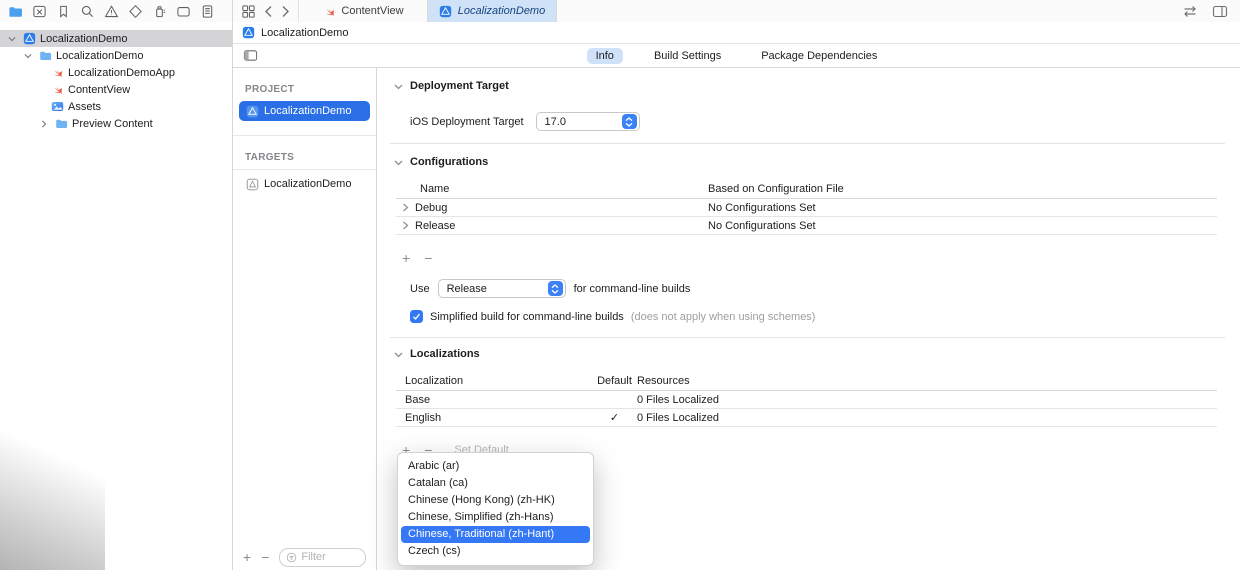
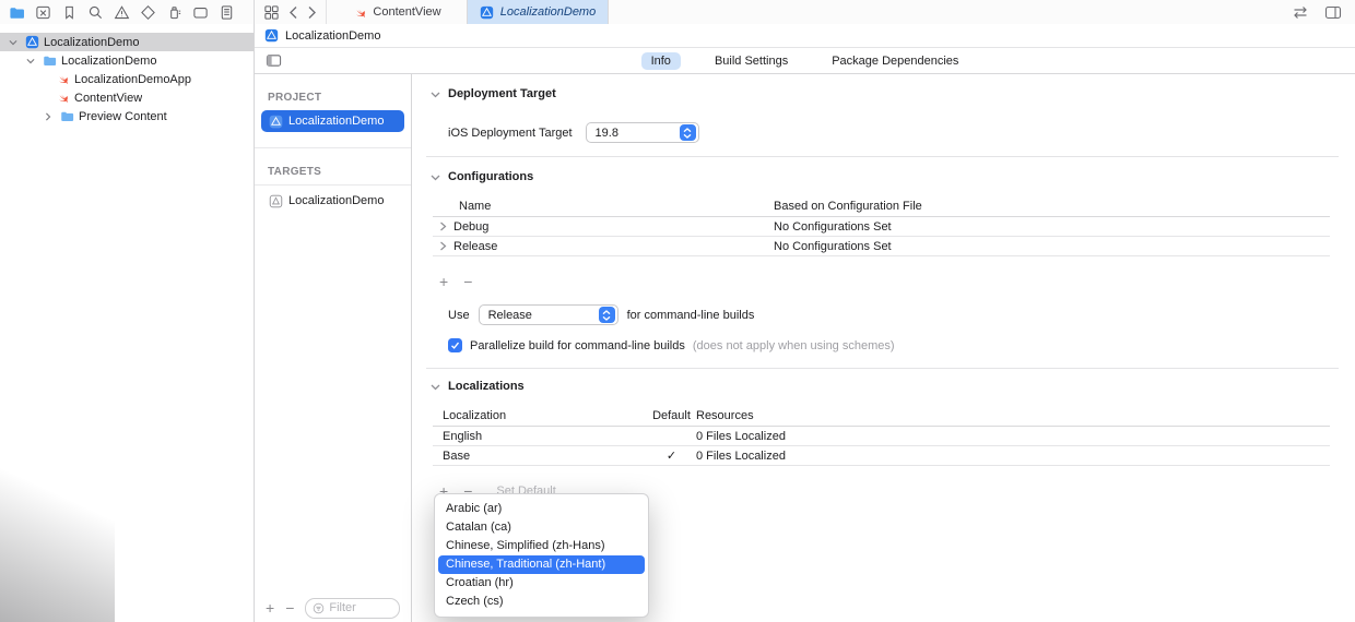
  ContentView
  LocalizationDemo
  LocalizationDemo
  LocalizationDemo
  LocalizationDemoApp
  ContentView
- Assets
  Preview Content
  LocalizationDemo
  Info
  Build Settings
  Package Dependencies
  PROJECT
  LocalizationDemo
  TARGETS
  LocalizationDemo
  +
  −
  Filter
  Deployment Target
  iOS Deployment Target
- 17.0
+ 19.8
  Configurations
  Name
  Based on Configuration File
  Debug
  No Configurations Set
  Release
  No Configurations Set
  +
  −
  Use
  Release
  for command-line builds
- Simplified build for command-line builds
+ Parallelize build for command-line builds
  (does not apply when using schemes)
  Localizations
  Localization
  Default
  Resources
- Base
+ English
  0 Files Localized
- English
+ Base
  ✓
  0 Files Localized
  +
  −
  Set Default
  Arabic (ar)
  Catalan (ca)
- Chinese (Hong Kong) (zh-HK)
  Chinese, Simplified (zh-Hans)
  Chinese, Traditional (zh-Hant)
+ Croatian (hr)
  Czech (cs)
